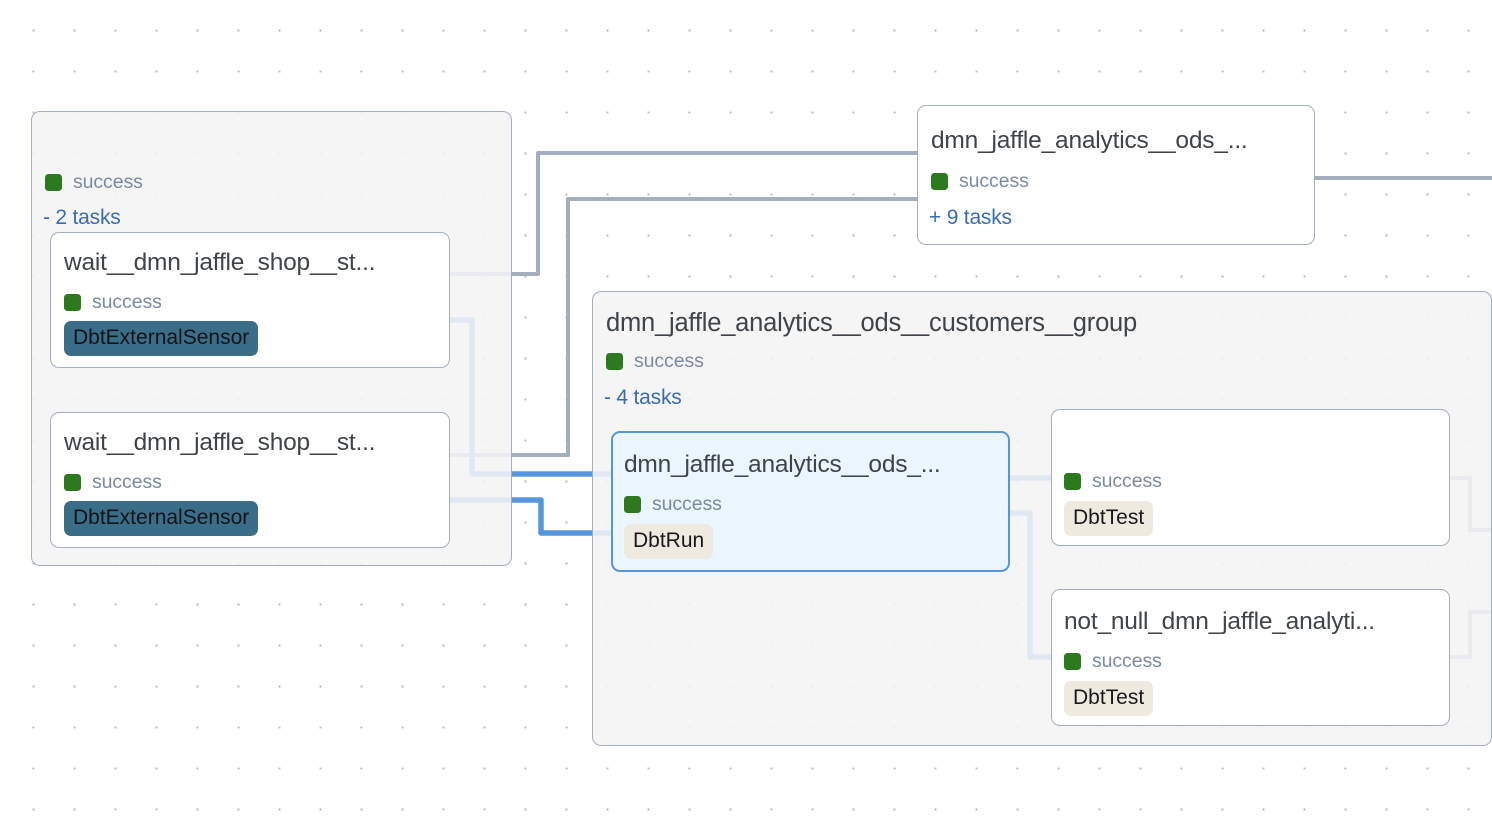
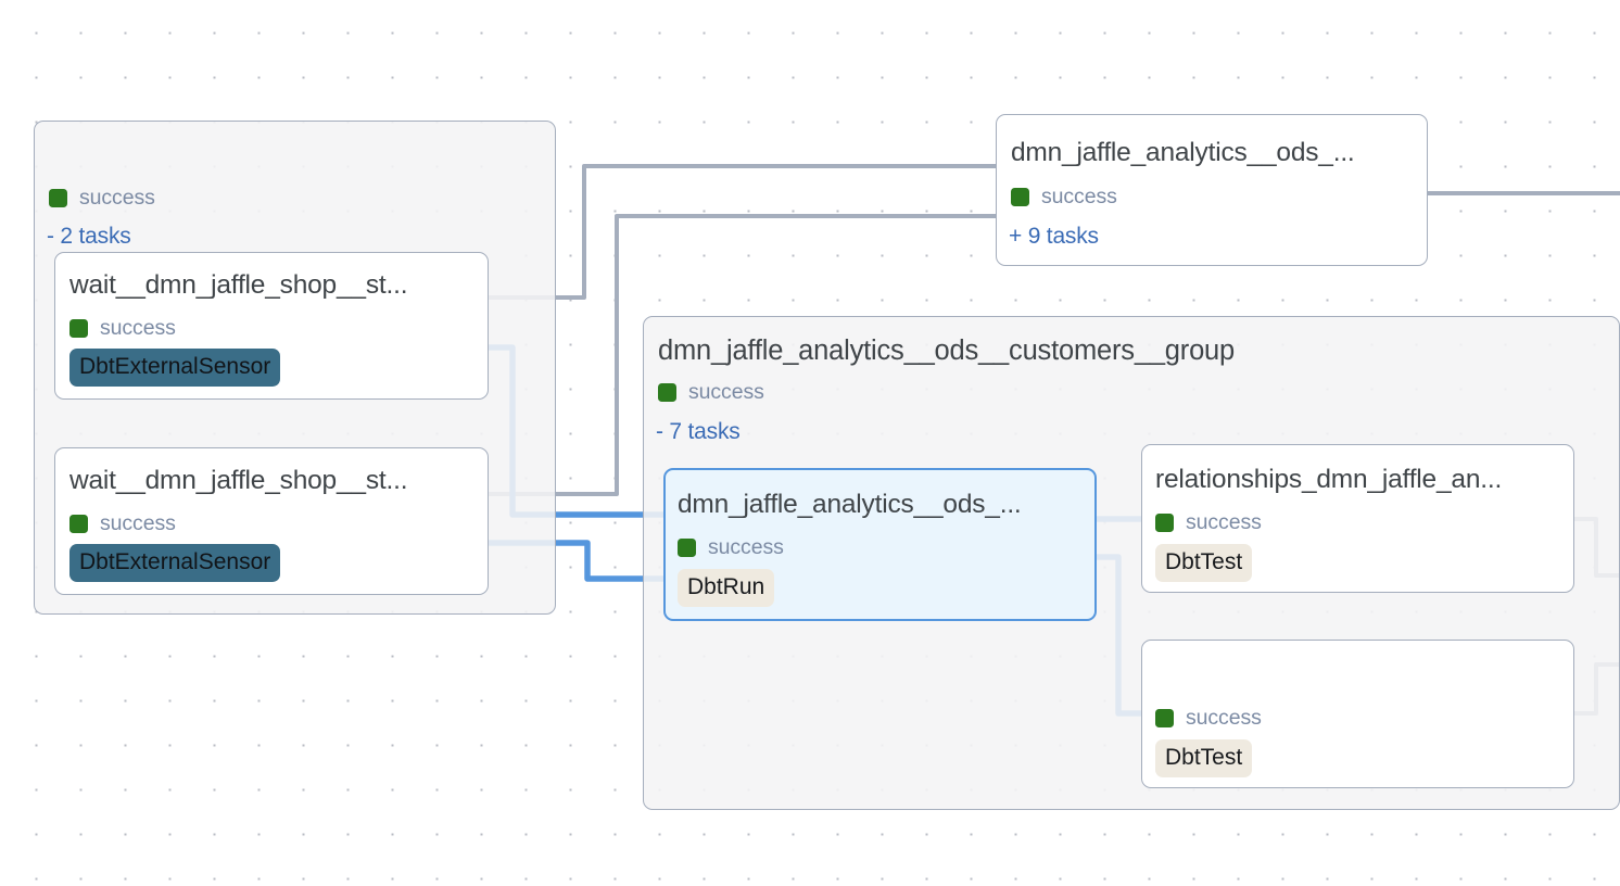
  success
  - 2 tasks
  wait__dmn_jaffle_shop__st...
  success
  DbtExternalSensor
  wait__dmn_jaffle_shop__st...
  success
  DbtExternalSensor
  dmn_jaffle_analytics__ods_...
  success
  + 9 tasks
  dmn_jaffle_analytics__ods__customers__group
  success
- - 4 tasks
+ - 7 tasks
  dmn_jaffle_analytics__ods_...
  success
  DbtRun
+ relationships_dmn_jaffle_an...
  success
  DbtTest
- not_null_dmn_jaffle_analyti...
  success
  DbtTest
